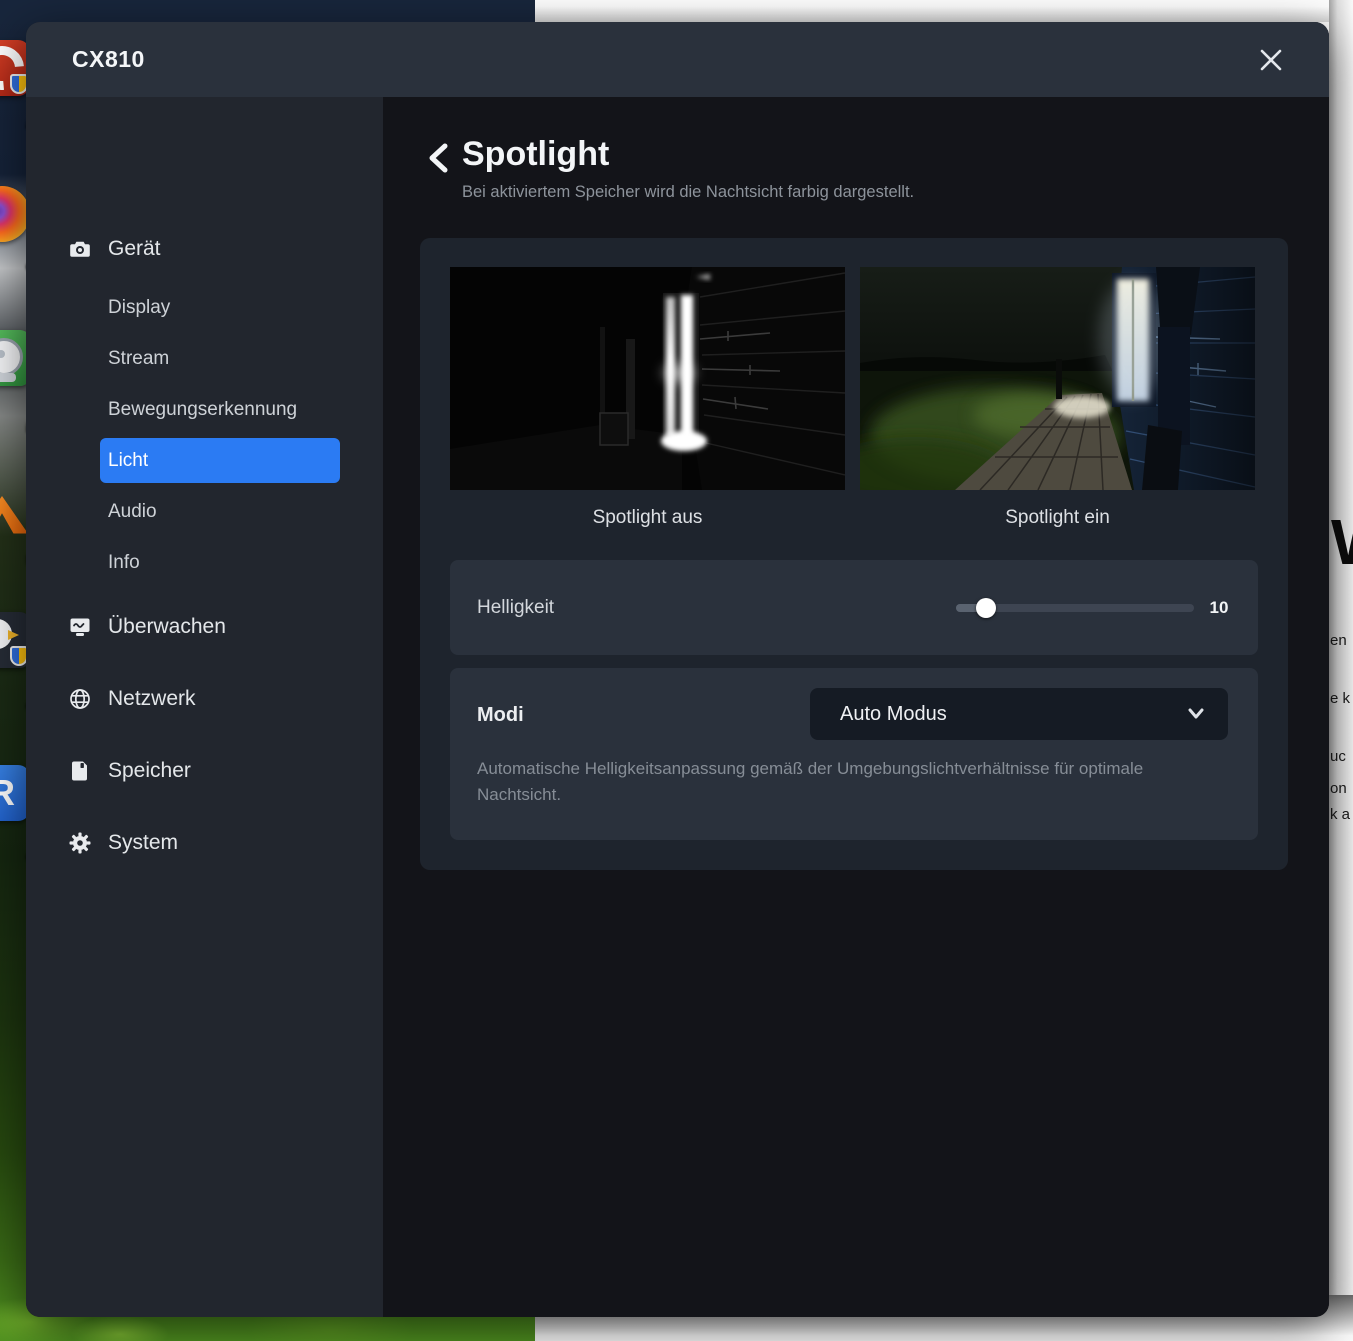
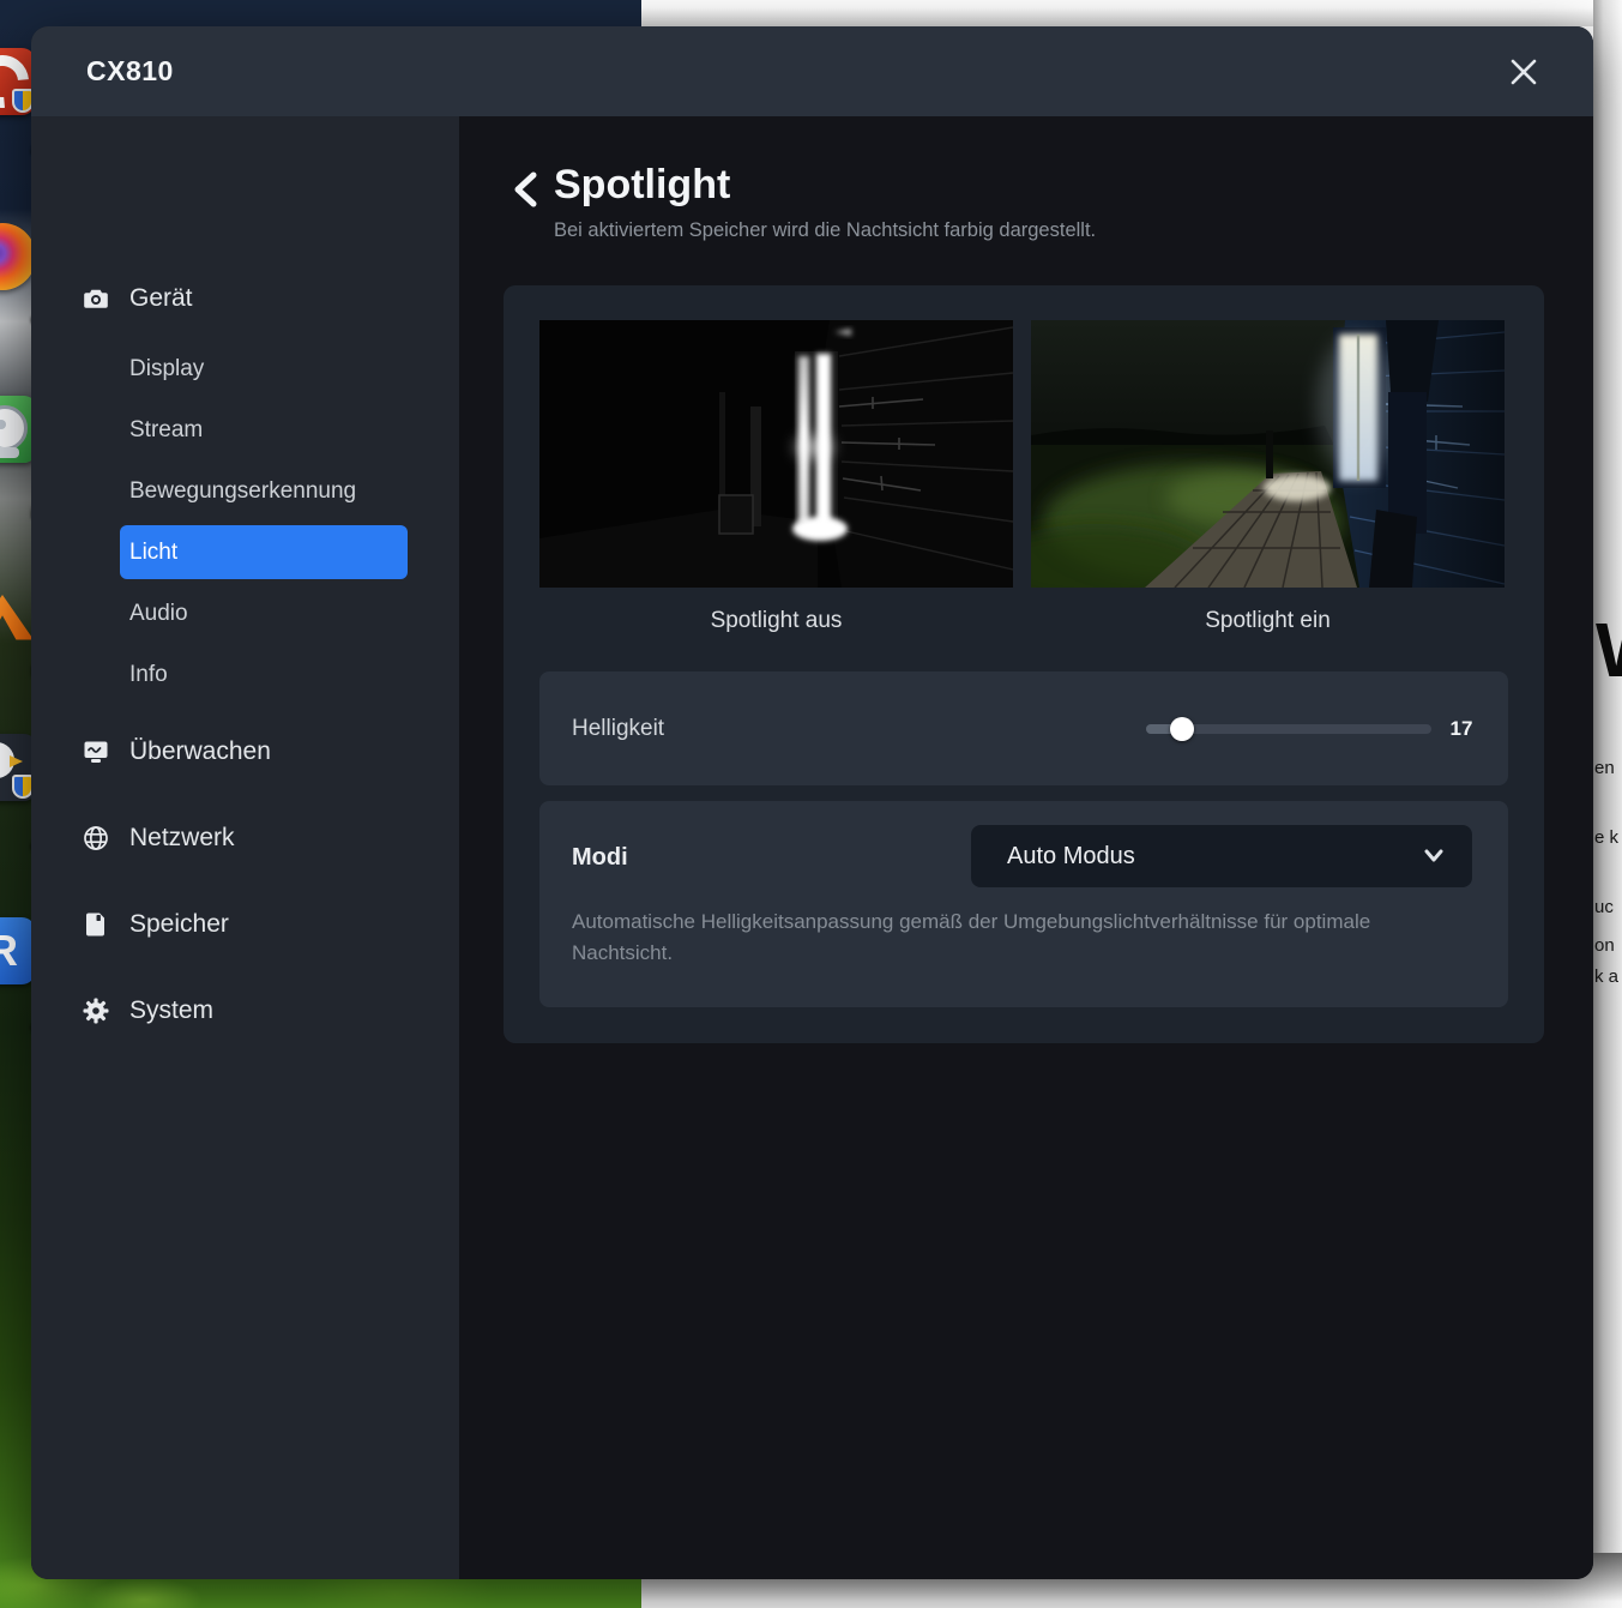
  R
  en
  e k
  uc
  on
  k a
  CX810
  Gerät
  Display
  Stream
  Bewegungserkennung
  Licht
  Audio
  Info
  Überwachen
  Netzwerk
  Speicher
  System
  Spotlight
  Bei aktiviertem Speicher wird die Nachtsicht farbig dargestellt.
  Spotlight aus
  Spotlight ein
  Helligkeit
- 10
+ 17
  Modi
  Auto Modus
  Automatische Helligkeitsanpassung gemäß der Umgebungslichtverhältnisse für optimale Nachtsicht.
